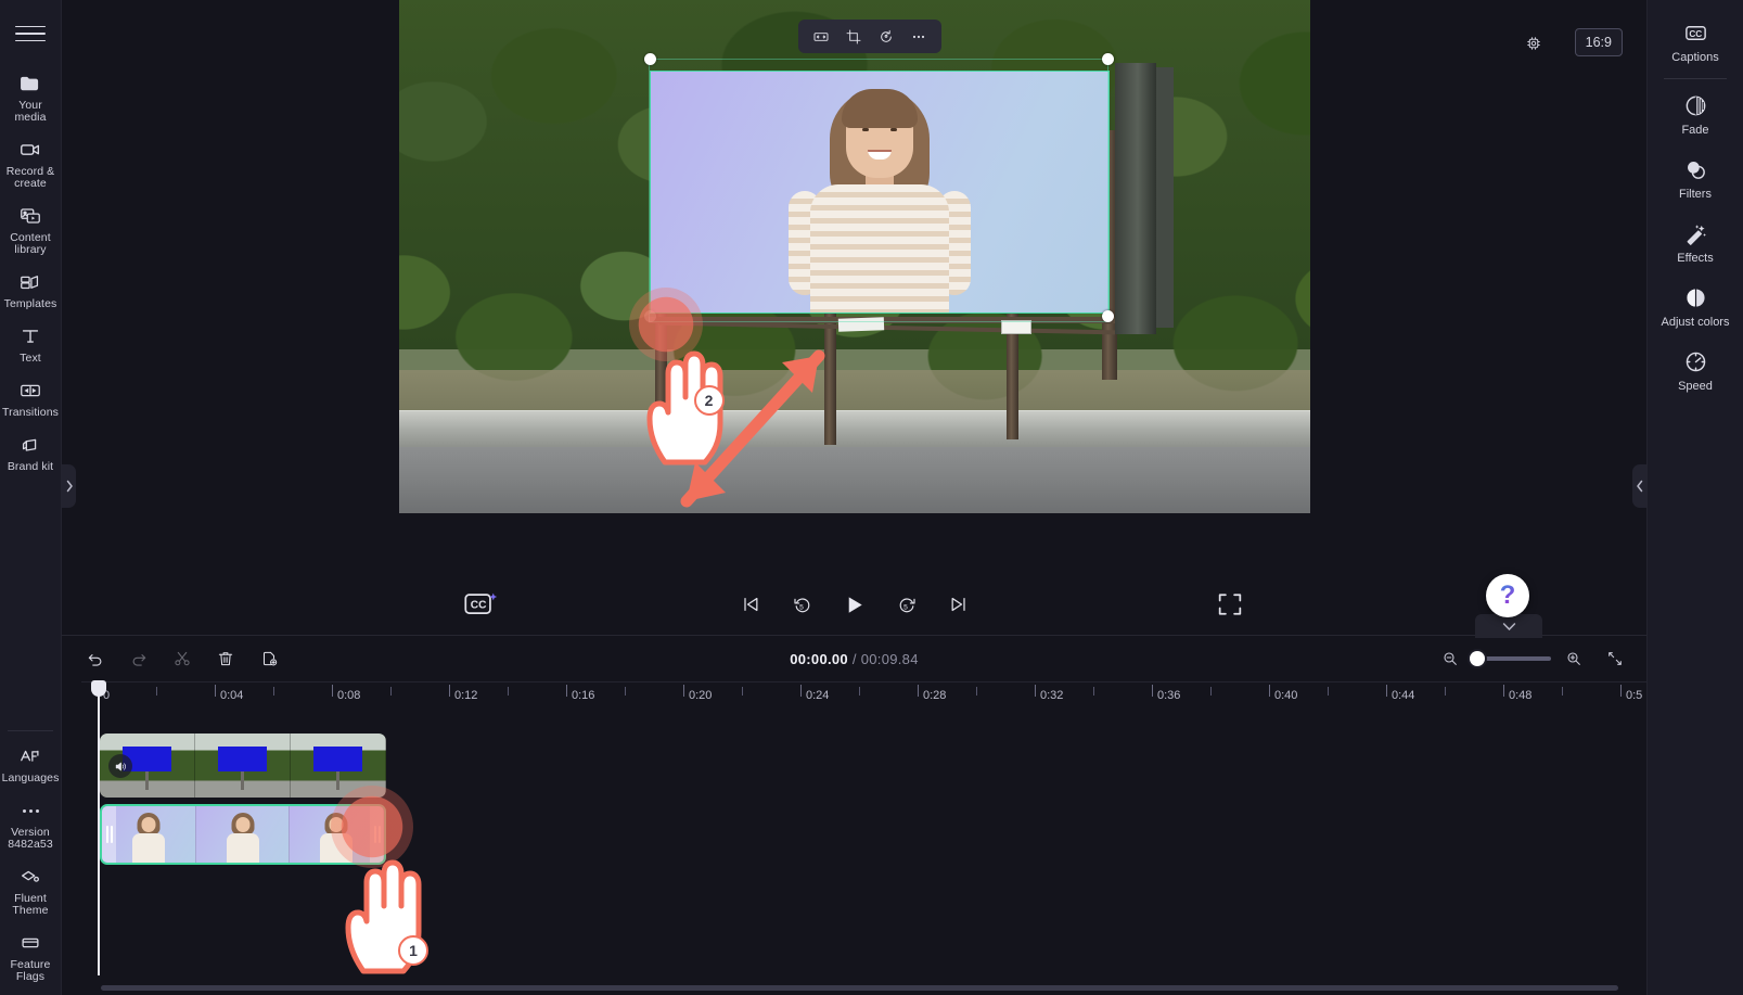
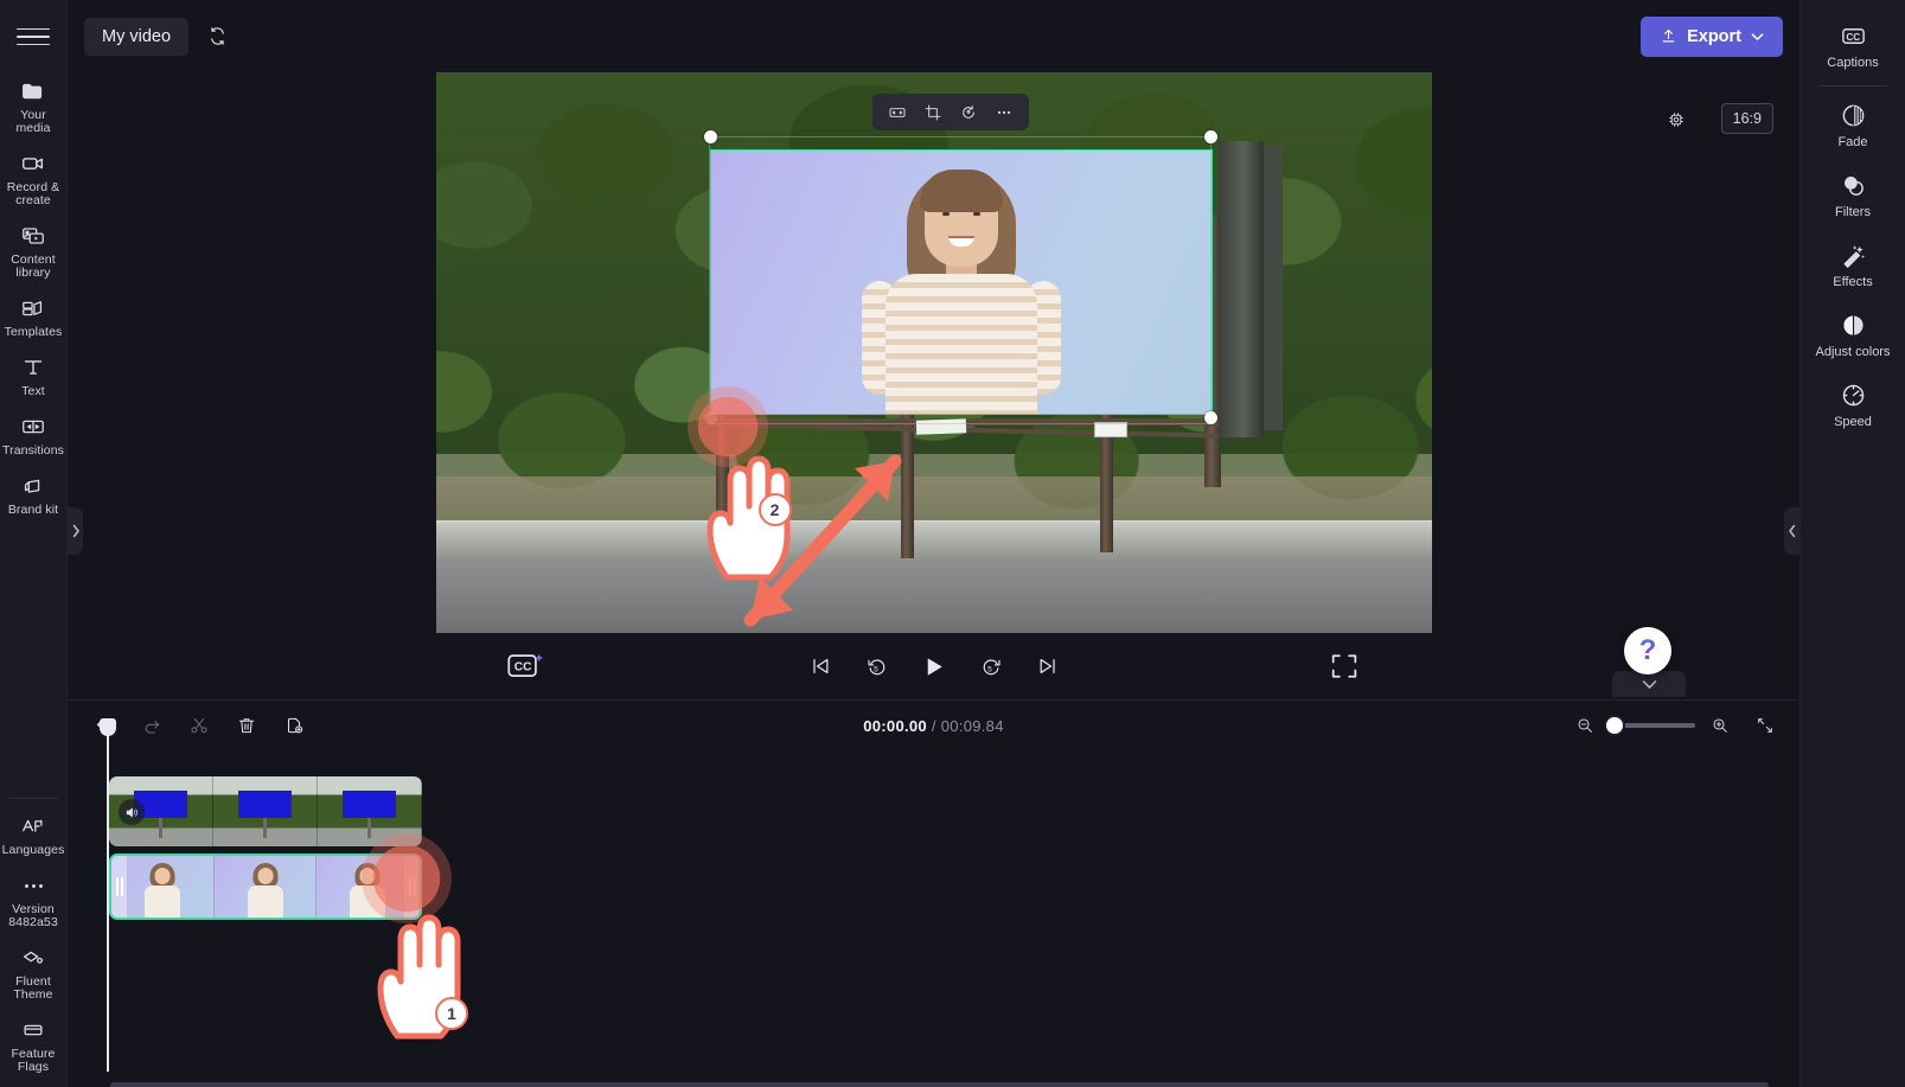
  Your media
  Record & create
  Content library
  Templates
  Text
  Transitions
  Brand kit
  Languages
  Version 8482a53
  Fluent Theme
  Feature Flags
+ My video
+ Export
  16:9
  2
  CC
  00:00.00 / 00:09.84
- 0
- 0:04
- 0:08
- 0:12
- 0:16
- 0:20
- 0:24
- 0:28
- 0:32
- 0:36
- 0:40
- 0:44
- 0:48
- 0:5
  1
  ?
  CC
  Captions
  Fade
  Filters
  Effects
  Adjust colors
  Speed
